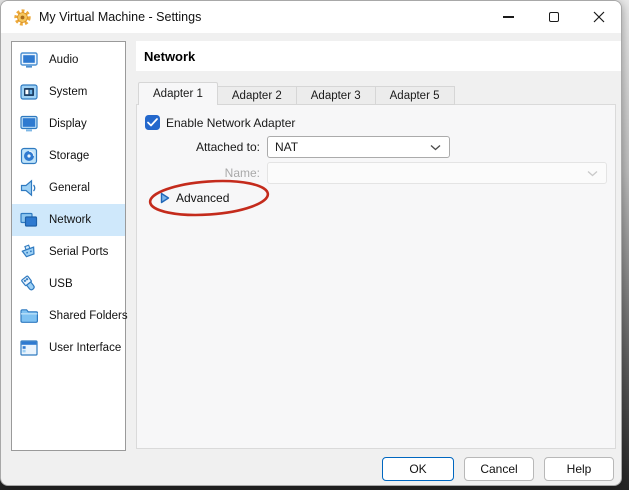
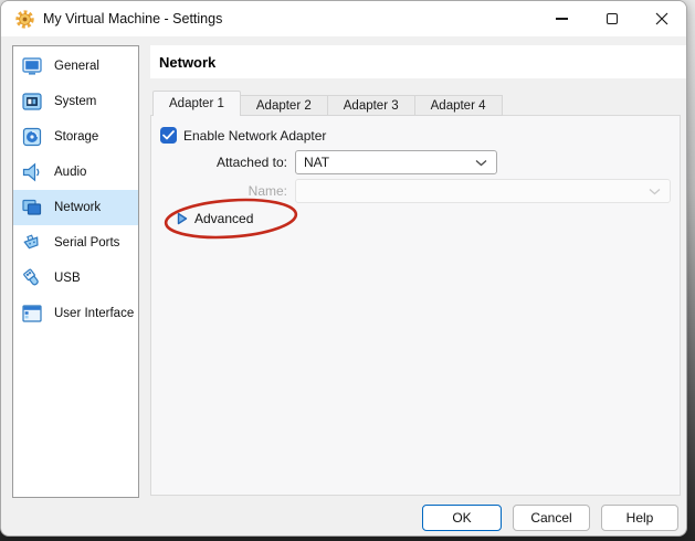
  My Virtual Machine - Settings
- Audio
+ General
  System
- Display
  Storage
- General
+ Audio
  Network
  Serial Ports
  USB
- Shared Folders
  User Interface
  Network
  Adapter 1
  Adapter 2
  Adapter 3
- Adapter 5
+ Adapter 4
  Enable Network Adapter
  Attached to:
  NAT
  Name:
  Advanced
  OK
  Cancel
  Help
